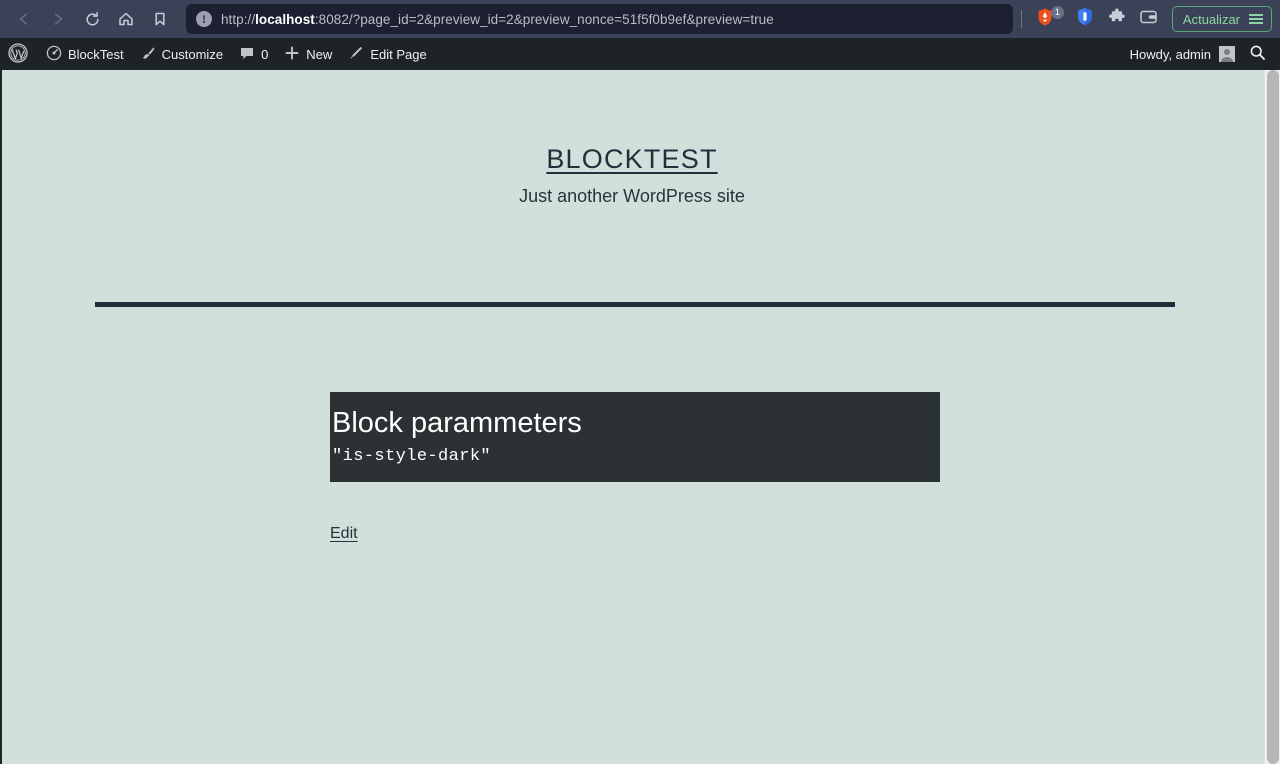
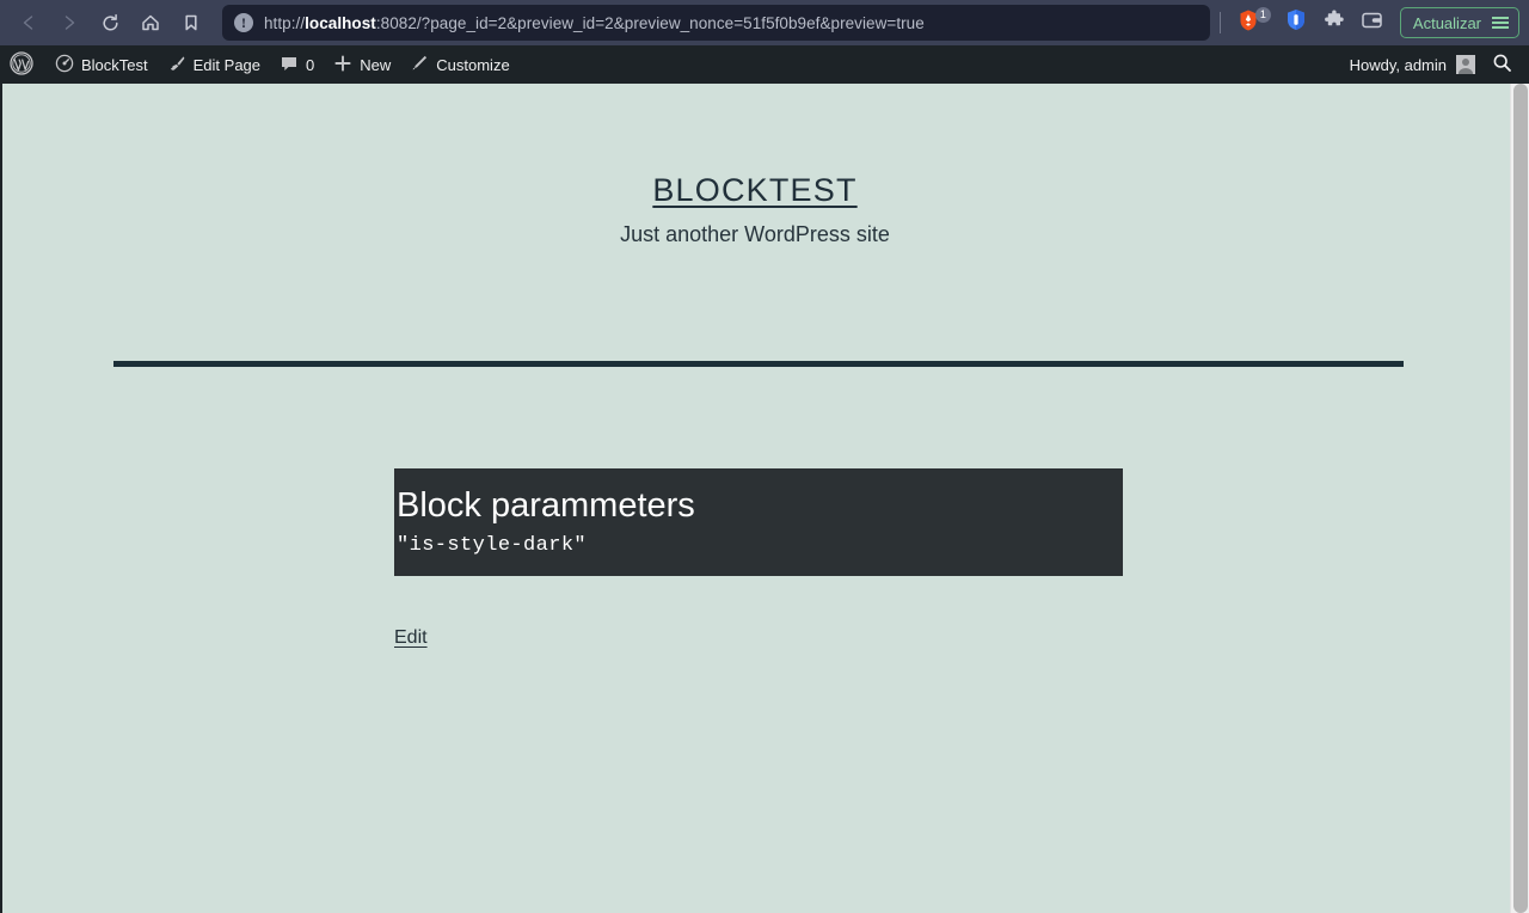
  !
  http://localhost:8082/?page_id=2&preview_id=2&preview_nonce=51f5f0b9ef&preview=true
  1
  Actualizar
  BlockTest
- Customize
+ Edit Page
  0
  New
- Edit Page
+ Customize
  Howdy, admin
  BLOCKTEST
  Just another WordPress site
  Block parammeters
  "is-style-dark"
  Edit
